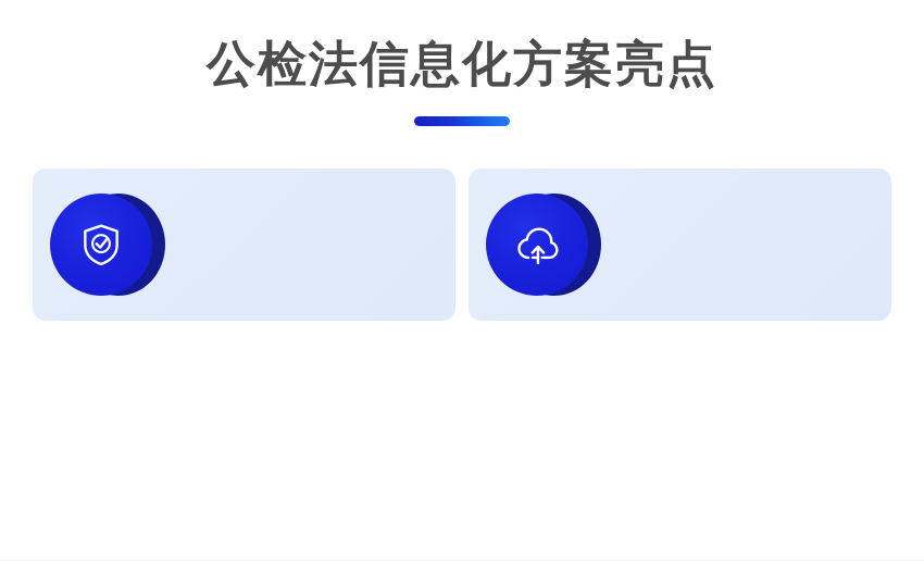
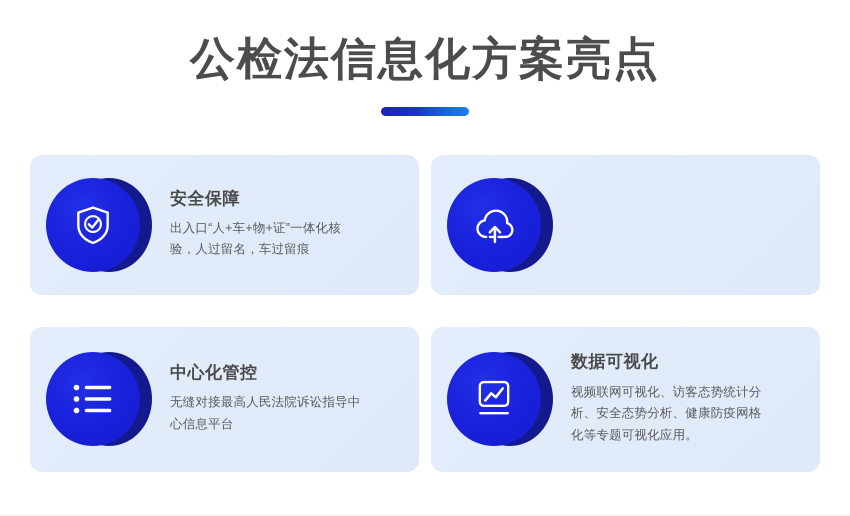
  公检法信息化方案亮点
+ 安全保障
+ 出入口“人+车+物+证”一体化核验，人过留名，车过留痕
+ 中心化管控
+ 无缝对接最高人民法院诉讼指导中心信息平台
+ 数据可视化
+ 视频联网可视化、访客态势统计分析、安全态势分析、健康防疫网格化等专题可视化应用。
